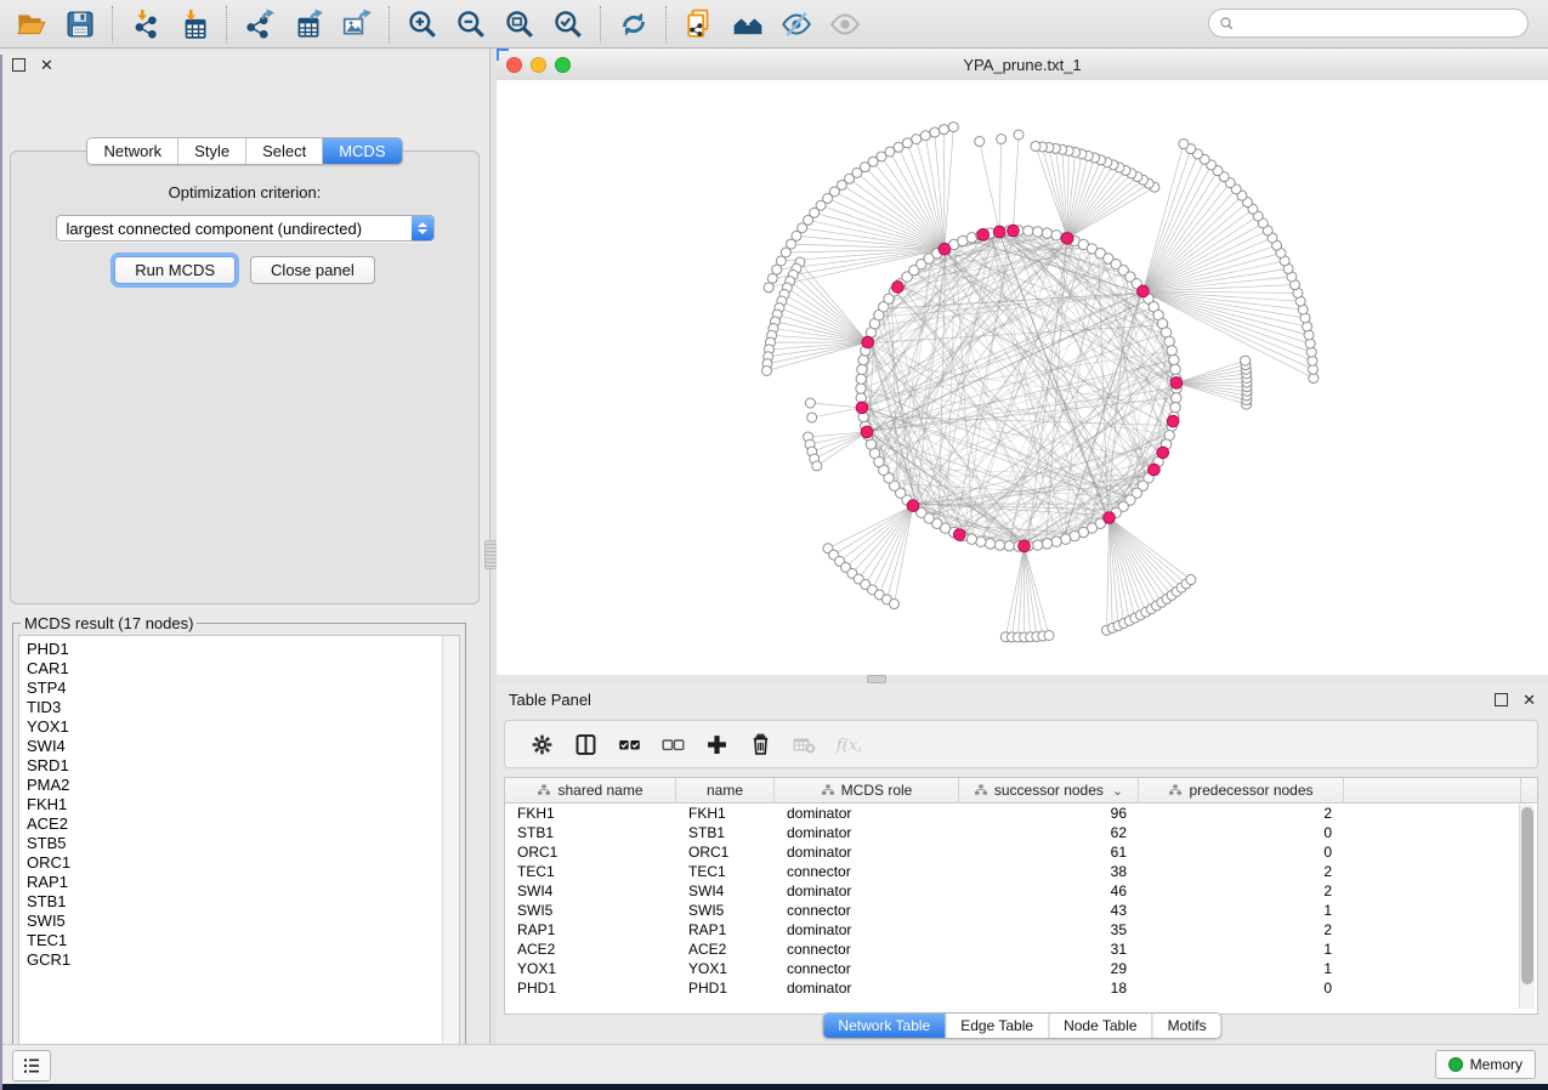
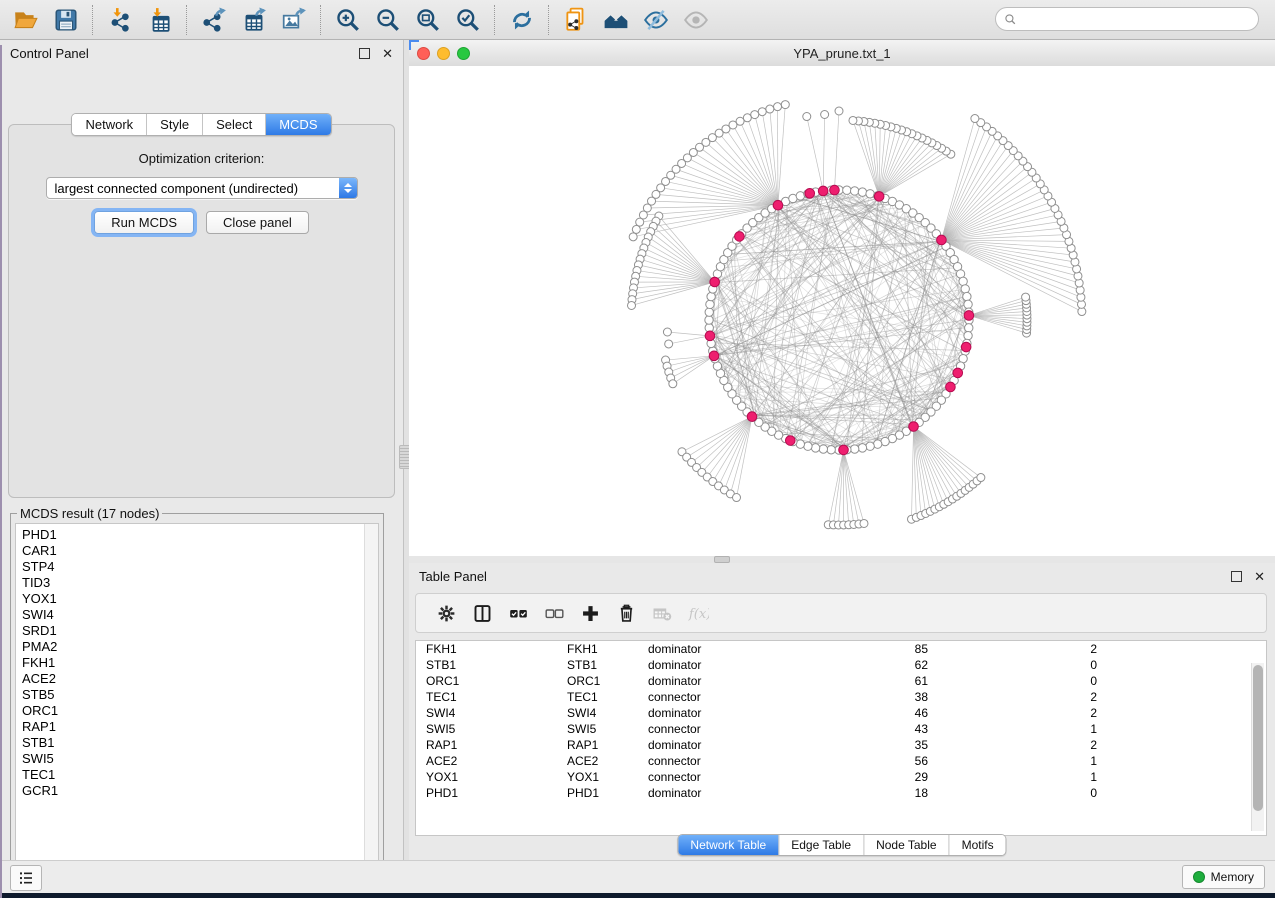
+ Control Panel
  ✕
  Network
  Style
  Select
  MCDS
  Optimization criterion:
  largest connected component (undirected)
  Run MCDS
  Close panel
  MCDS result (17 nodes)
  PHD1
  CAR1
  STP4
  TID3
  YOX1
  SWI4
  SRD1
  PMA2
  FKH1
  ACE2
  STB5
  ORC1
  RAP1
  STB1
  SWI5
  TEC1
  GCR1
  YPA_prune.txt_1
  Table Panel
  ✕
  f(x)
- shared name
- name
- MCDS role
- successor nodes
- ⌄
- predecessor nodes
  FKH1
  FKH1
  dominator
- 96
+ 85
  2
  STB1
  STB1
  dominator
  62
  0
  ORC1
  ORC1
  dominator
  61
  0
  TEC1
  TEC1
  connector
  38
  2
  SWI4
  SWI4
  dominator
  46
  2
  SWI5
  SWI5
  connector
  43
  1
  RAP1
  RAP1
  dominator
  35
  2
  ACE2
  ACE2
  connector
- 31
+ 56
  1
  YOX1
  YOX1
  connector
  29
  1
  PHD1
  PHD1
  dominator
  18
  0
  Network Table
  Edge Table
  Node Table
  Motifs
  Memory
